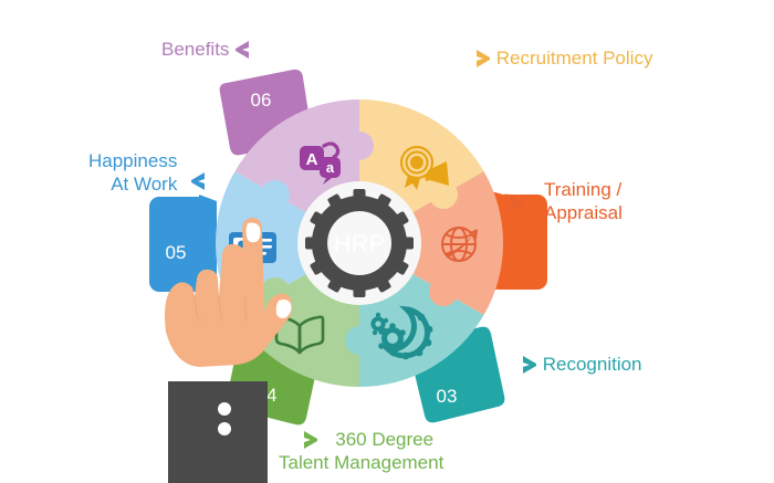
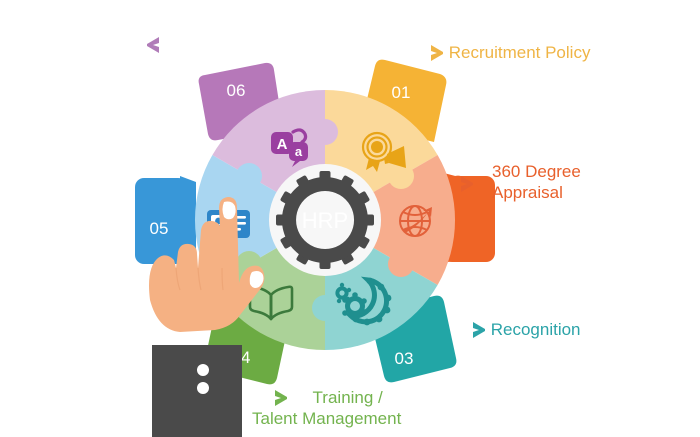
  06
+ 01
  03
  05
  A
  a
- Benefits
  Recruitment Policy
- Training /
+ 360 Degree
  Appraisal
  Recognition
- 360 Degree
+ Training /
  Talent Management
- Happiness
- At Work
